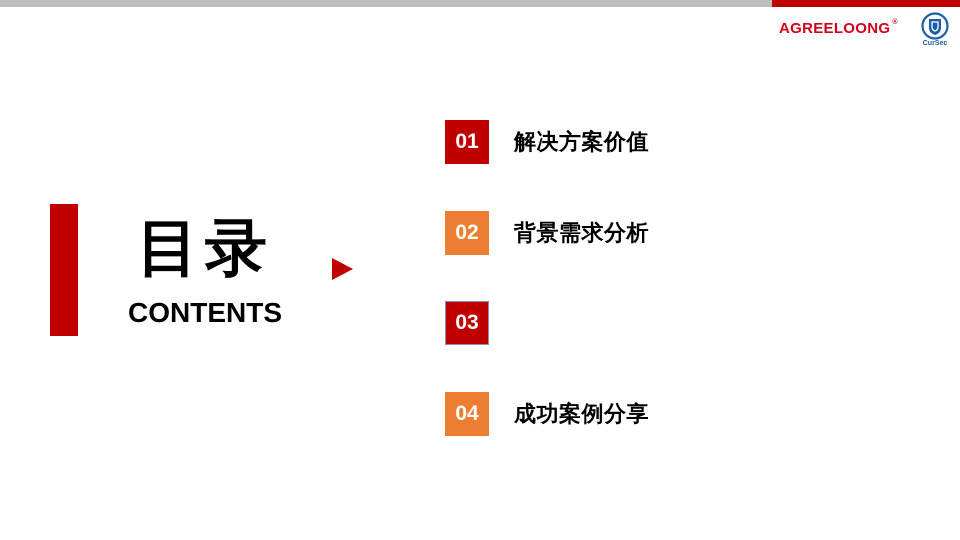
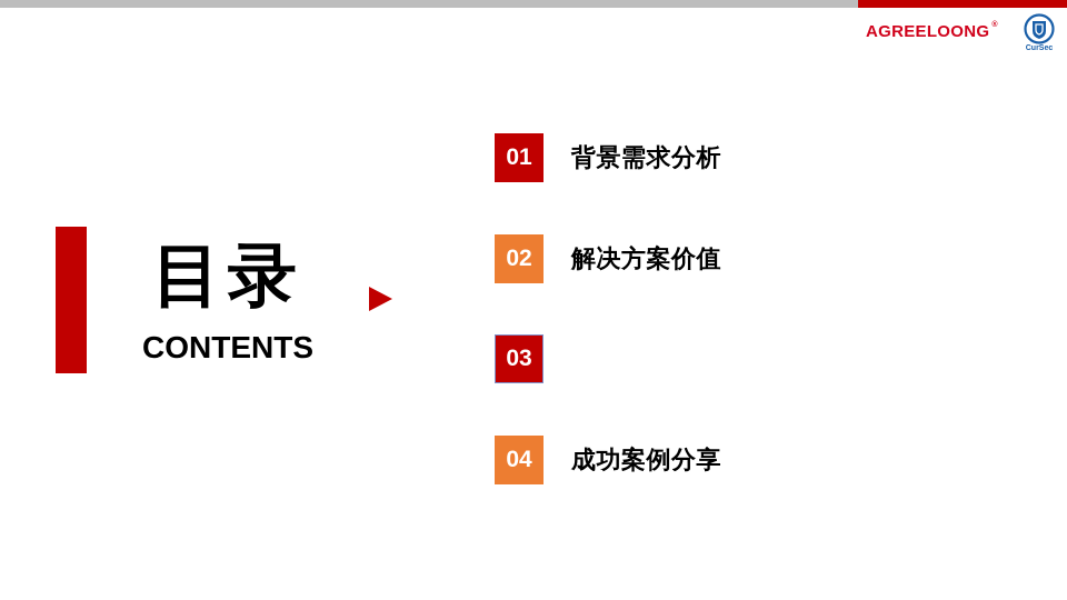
  AGREELOONG
  目录
  CONTENTS
  01
- 解决方案价值
+ 背景需求分析
  02
- 背景需求分析
+ 解决方案价值
  03
  04
  成功案例分享
